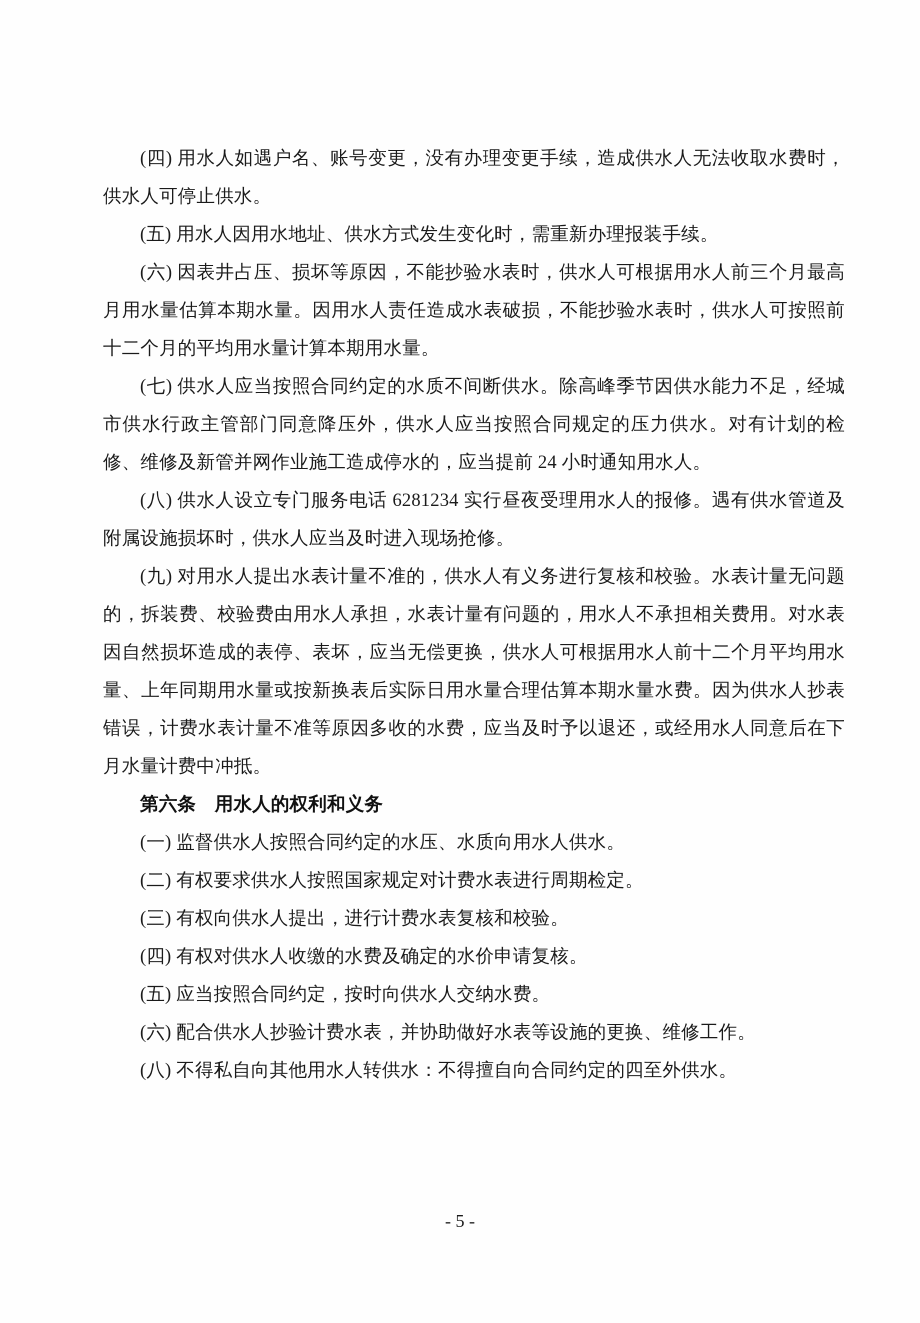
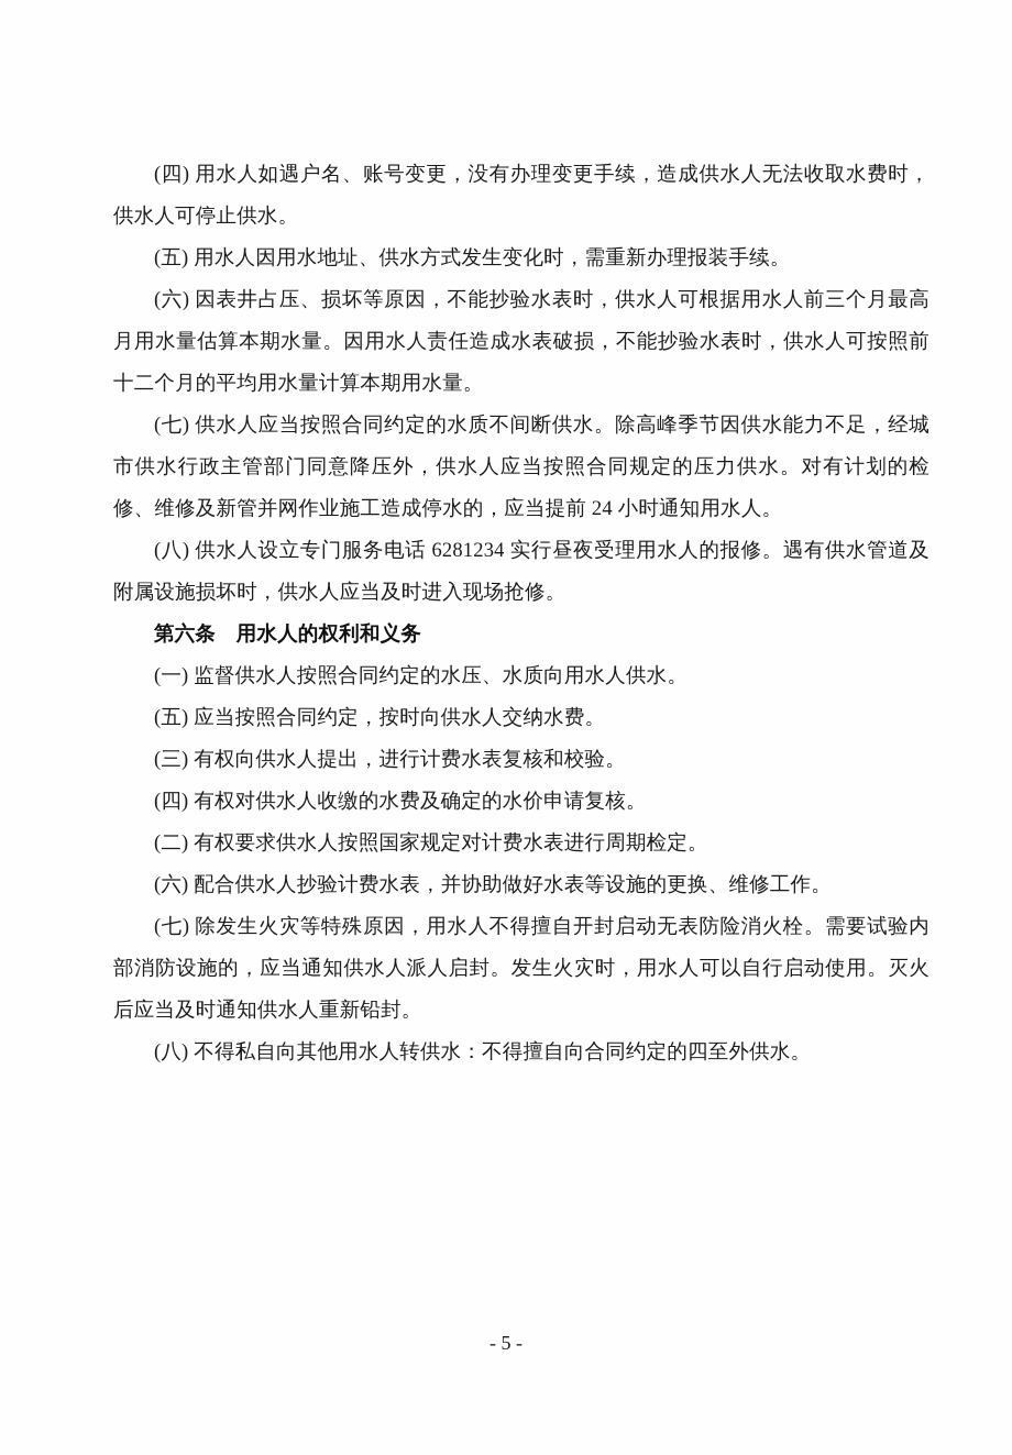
  (四) 用水人如遇户名、账号变更，没有办理变更手续，造成供水人无法收取水费时，供水人可停止供水。
  (五) 用水人因用水地址、供水方式发生变化时，需重新办理报装手续。
  (六) 因表井占压、损坏等原因，不能抄验水表时，供水人可根据用水人前三个月最高月用水量估算本期水量。因用水人责任造成水表破损，不能抄验水表时，供水人可按照前十二个月的平均用水量计算本期用水量。
  (七) 供水人应当按照合同约定的水质不间断供水。除高峰季节因供水能力不足，经城市供水行政主管部门同意降压外，供水人应当按照合同规定的压力供水。对有计划的检修、维修及新管并网作业施工造成停水的，应当提前 24 小时通知用水人。
  (八) 供水人设立专门服务电话 6281234 实行昼夜受理用水人的报修。遇有供水管道及附属设施损坏时，供水人应当及时进入现场抢修。
- (九) 对用水人提出水表计量不准的，供水人有义务进行复核和校验。水表计量无问题的，拆装费、校验费由用水人承担，水表计量有问题的，用水人不承担相关费用。对水表因自然损坏造成的表停、表坏，应当无偿更换，供水人可根据用水人前十二个月平均用水量、上年同期用水量或按新换表后实际日用水量合理估算本期水量水费。因为供水人抄表错误，计费水表计量不准等原因多收的水费，应当及时予以退还，或经用水人同意后在下月水量计费中冲抵。
  第六条 用水人的权利和义务
  (一) 监督供水人按照合同约定的水压、水质向用水人供水。
- (二) 有权要求供水人按照国家规定对计费水表进行周期检定。
+ (五) 应当按照合同约定，按时向供水人交纳水费。
  (三) 有权向供水人提出，进行计费水表复核和校验。
  (四) 有权对供水人收缴的水费及确定的水价申请复核。
- (五) 应当按照合同约定，按时向供水人交纳水费。
+ (二) 有权要求供水人按照国家规定对计费水表进行周期检定。
  (六) 配合供水人抄验计费水表，并协助做好水表等设施的更换、维修工作。
+ (七) 除发生火灾等特殊原因，用水人不得擅自开封启动无表防险消火栓。需要试验内部消防设施的，应当通知供水人派人启封。发生火灾时，用水人可以自行启动使用。灭火后应当及时通知供水人重新铅封。
  (八) 不得私自向其他用水人转供水：不得擅自向合同约定的四至外供水。
  - 5 -
